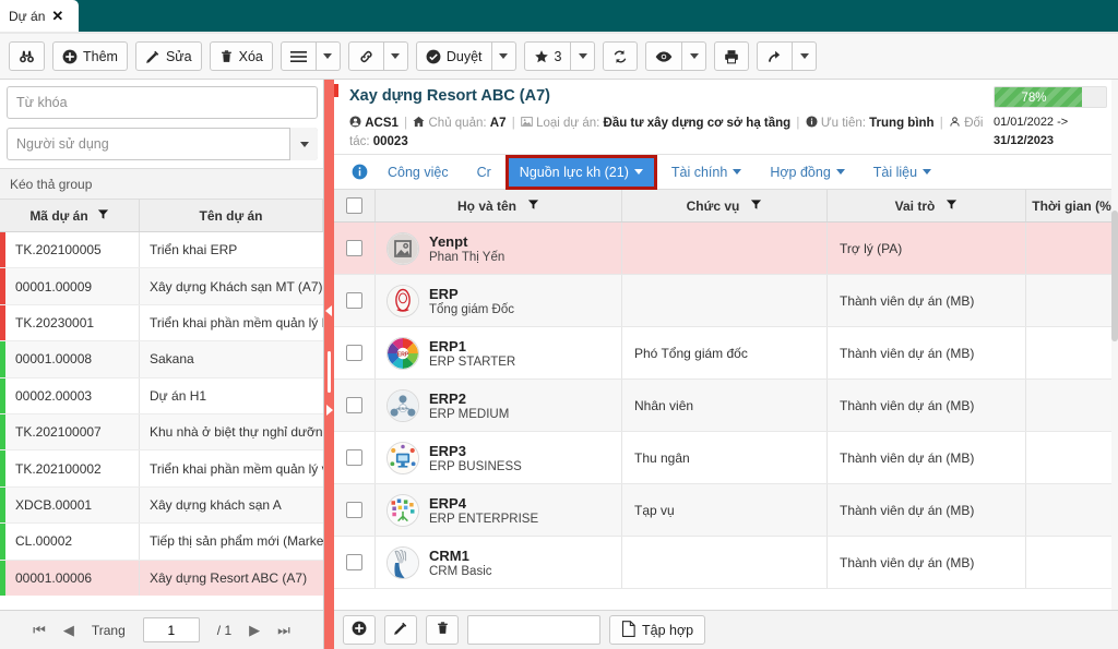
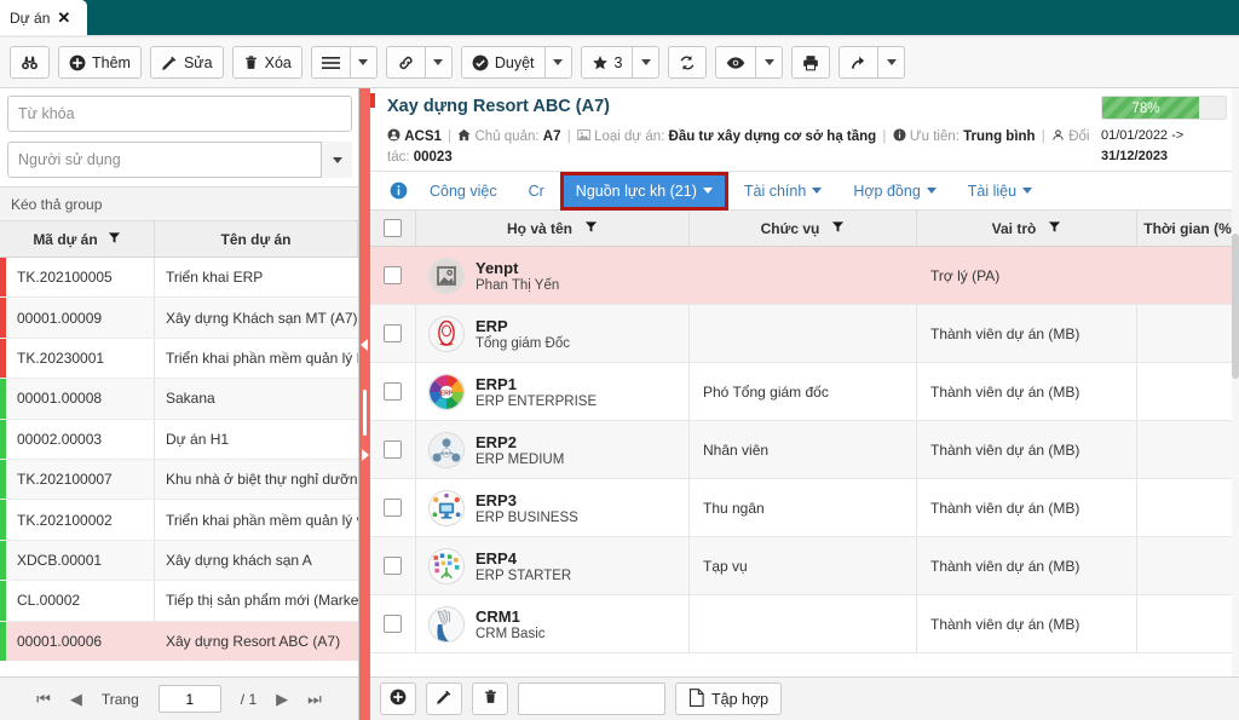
  Dự án
  ✕
  Thêm
  Sửa
  Xóa
  Duyệt
  3
  Từ khóa
  Người sử dụng
  Kéo thả group
  Mã dự án
  Tên dự án
  TK.202100005
  Triển khai ERP
  00001.00009
  Xây dựng Khách sạn MT (A7)
  TK.20230001
  Triển khai phần mềm quản lý
  00001.00008
  Sakana
  00002.00003
  Dự án H1
  TK.202100007
  Khu nhà ở biệt thự nghỉ dưỡn
  TK.202100002
  Triển khai phần mềm quản lý
  XDCB.00001
  Xây dựng khách sạn A
  CL.00002
  Tiếp thị sản phẩm mới (Marke
  00001.00006
  Xây dựng Resort ABC (A7)
  ⏮
  ◀
  Trang
  1
  / 1
  ▶
  ⏭
  Xay dựng Resort ABC (A7)
  ACS1 | Chủ quản: A7 | Loại dự án: Đầu tư xây dựng cơ sở hạ tầng | Ưu tiên: Trung bình | Đối tác: 00023
  78%
  01/01/2022 ->
  31/12/2023
  Công việc
  Cr
  Nguồn lực kh (21)
  Tài chính
  Hợp đồng
  Tài liệu
  Họ và tên
  Chức vụ
  Vai trò
  Thời gian (%
  Yenpt
  Phan Thị Yến
  Trợ lý (PA)
  ERP
  Tổng giám Đốc
  Thành viên dự án (MB)
  ERP1
- ERP STARTER
+ ERP ENTERPRISE
  Phó Tổng giám đốc
  Thành viên dự án (MB)
  ERP2
  ERP MEDIUM
  Nhân viên
  Thành viên dự án (MB)
  ERP3
  ERP BUSINESS
  Thu ngân
  Thành viên dự án (MB)
  ERP4
- ERP ENTERPRISE
+ ERP STARTER
  Tạp vụ
  Thành viên dự án (MB)
  CRM1
  CRM Basic
  Thành viên dự án (MB)
  Tập hợp
